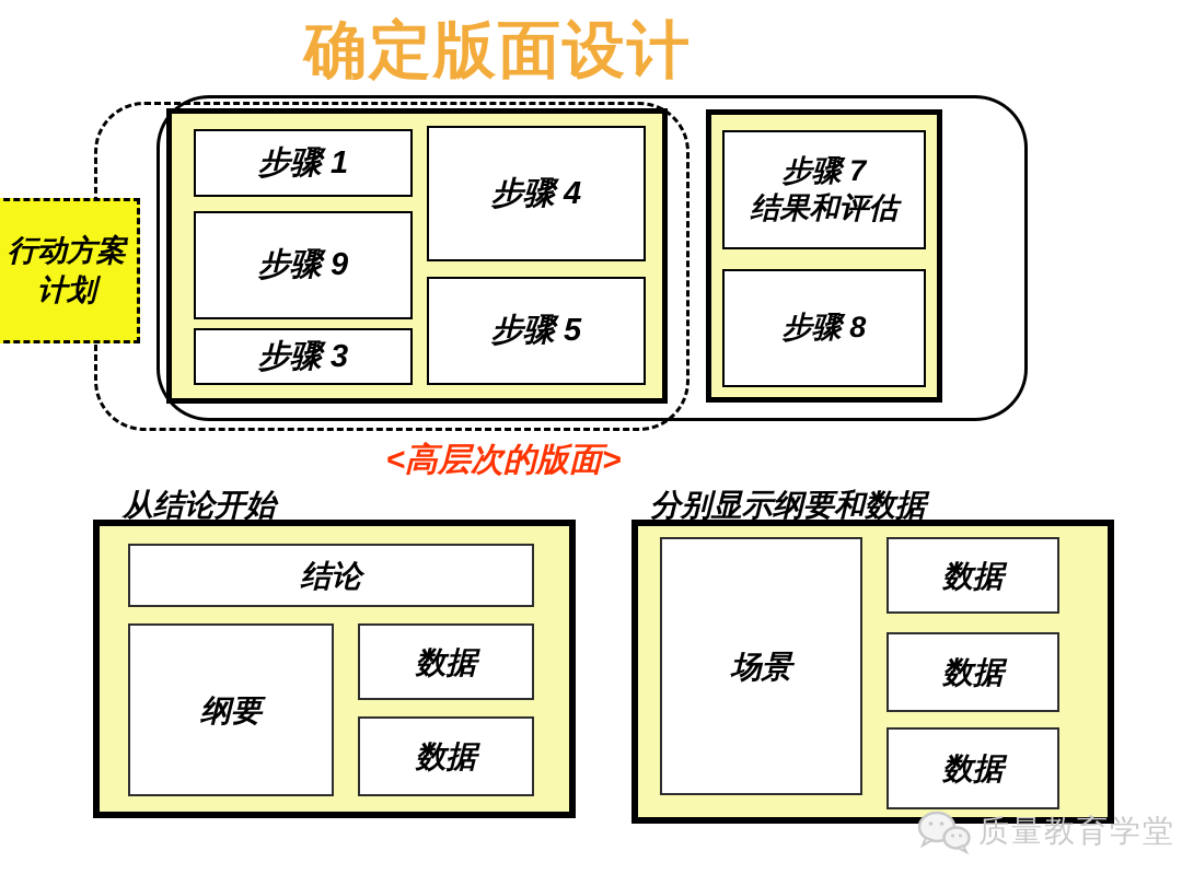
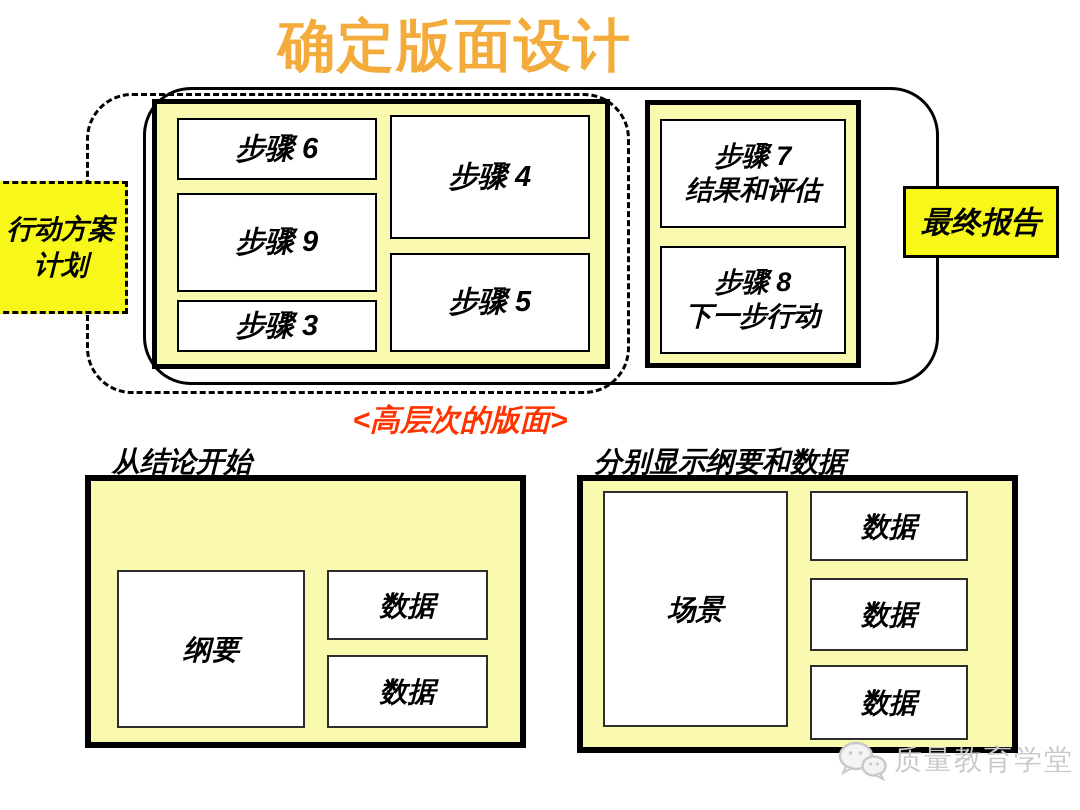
  确定版面设计
- 步骤 1
+ 步骤 6
  步骤 9
  步骤 3
  步骤 4
  步骤 5
  步骤 7
  结果和评估
  步骤 8
+ 下一步行动
  行动方案
  计划
+ 最终报告
  <高层次的版面>
  从结论开始
- 结论
  纲要
  数据
  数据
  分别显示纲要和数据
  场景
  数据
  数据
  数据
  质量教育学堂
